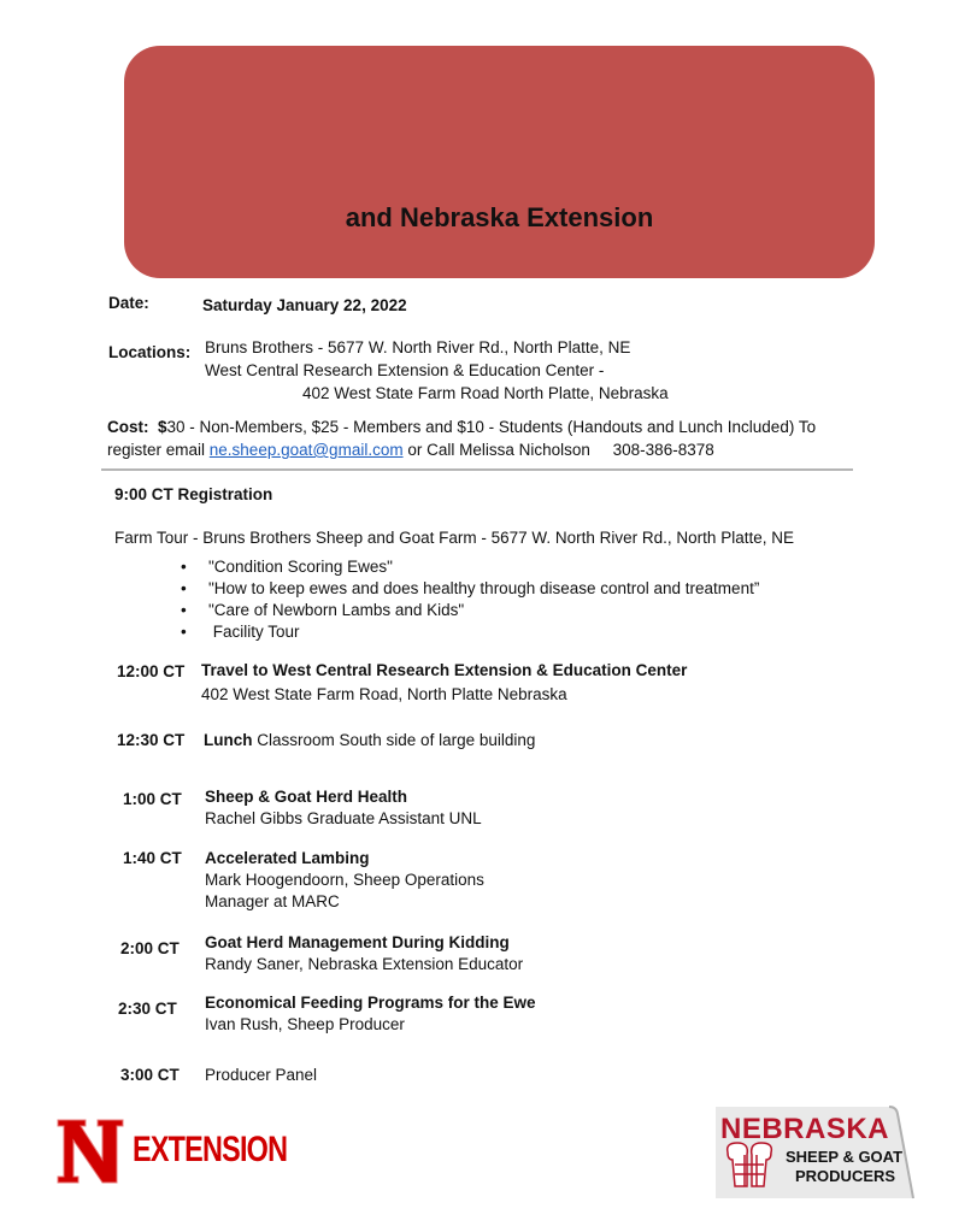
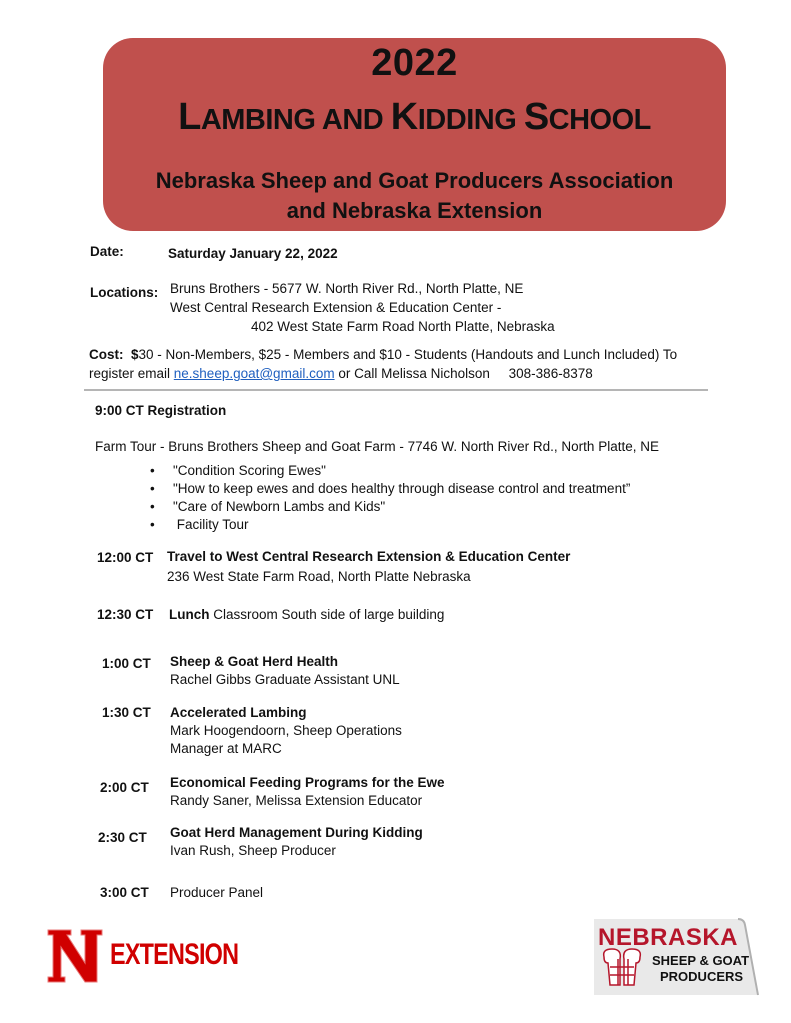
+ 2022
+ LAMBING AND KIDDING SCHOOL
+ Nebraska Sheep and Goat Producers Association
  and Nebraska Extension
  Date:
  Saturday January 22, 2022
  Locations:
  Bruns Brothers - 5677 W. North River Rd., North Platte, NE
  West Central Research Extension & Education Center -
  402 West State Farm Road North Platte, Nebraska
  Cost: $30 - Non-Members, $25 - Members and $10 - Students (Handouts and Lunch Included) To
  register email ne.sheep.goat@gmail.com or Call Melissa Nicholson 308-386-8378
  9:00 CT Registration
- Farm Tour - Bruns Brothers Sheep and Goat Farm - 5677 W. North River Rd., North Platte, NE
+ Farm Tour - Bruns Brothers Sheep and Goat Farm - 7746 W. North River Rd., North Platte, NE
  •
  "Condition Scoring Ewes"
  •
  "How to keep ewes and does healthy through disease control and treatment”
  •
  "Care of Newborn Lambs and Kids"
  •
  Facility Tour
  12:00 CT
  Travel to West Central Research Extension & Education Center
- 402 West State Farm Road, North Platte Nebraska
+ 236 West State Farm Road, North Platte Nebraska
  12:30 CT
  Lunch Classroom South side of large building
  1:00 CT
  Sheep & Goat Herd Health
  Rachel Gibbs Graduate Assistant UNL
- 1:40 CT
+ 1:30 CT
  Accelerated Lambing
  Mark Hoogendoorn, Sheep Operations
  Manager at MARC
  2:00 CT
- Goat Herd Management During Kidding
+ Economical Feeding Programs for the Ewe
- Randy Saner, Nebraska Extension Educator
+ Randy Saner, Melissa Extension Educator
  2:30 CT
- Economical Feeding Programs for the Ewe
+ Goat Herd Management During Kidding
  Ivan Rush, Sheep Producer
  3:00 CT
  Producer Panel
  EXTENSION
  NEBRASKA
  SHEEP & GOAT
  PRODUCERS
